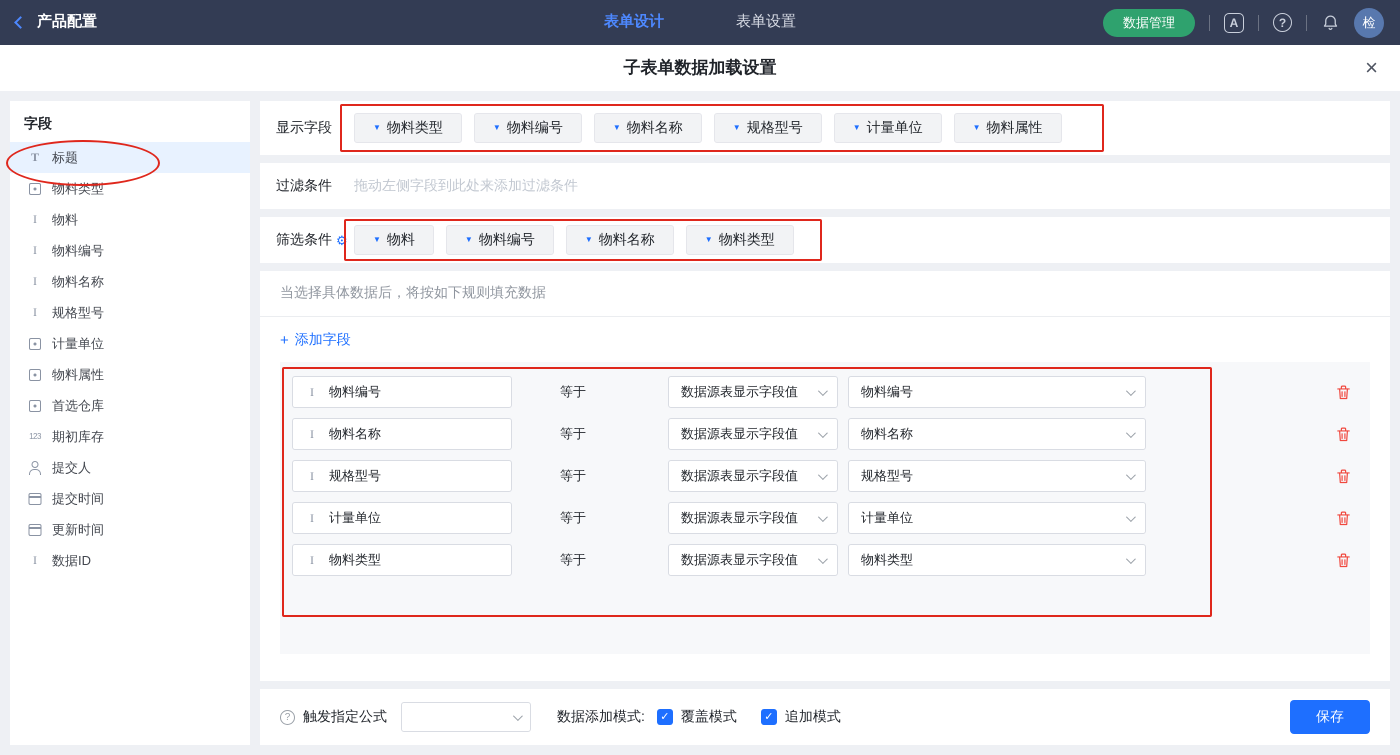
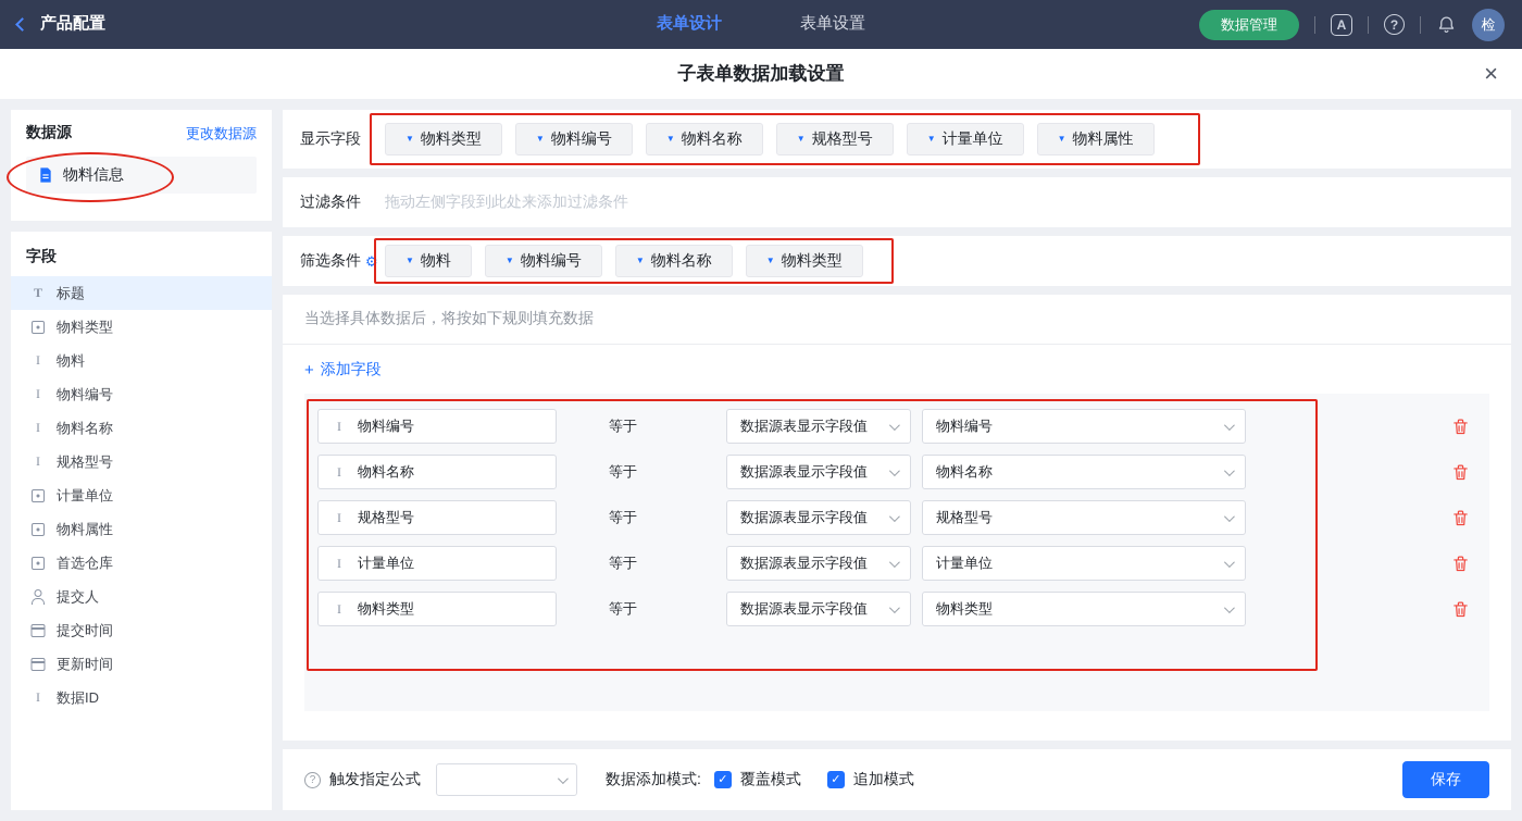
  产品配置
  表单设计
  表单设置
  数据管理
  A
  ?
  检
  子表单数据加载设置
  ×
+ 数据源
+ 更改数据源
+ 物料信息
  字段
  T
  标题
  物料类型
  I
  物料
  I
  物料编号
  I
  物料名称
  I
  规格型号
  计量单位
  物料属性
  首选仓库
- 123
- 期初库存
  提交人
  提交时间
  更新时间
  I
  数据ID
  显示字段
  ▼
  物料类型
  ▼
  物料编号
  ▼
  物料名称
  ▼
  规格型号
  ▼
  计量单位
  ▼
  物料属性
  过滤条件
  拖动左侧字段到此处来添加过滤条件
  筛选条件
  ⚙
  ▼
  物料
  ▼
  物料编号
  ▼
  物料名称
  ▼
  物料类型
  当选择具体数据后，将按如下规则填充数据
  +
  添加字段
  I
  物料编号
  等于
  数据源表显示字段值
  物料编号
  I
  物料名称
  等于
  数据源表显示字段值
  物料名称
  I
  规格型号
  等于
  数据源表显示字段值
  规格型号
  I
  计量单位
  等于
  数据源表显示字段值
  计量单位
  I
  物料类型
  等于
  数据源表显示字段值
  物料类型
  ?
  触发指定公式
  数据添加模式:
  ✓
  覆盖模式
  ✓
  追加模式
  保存
